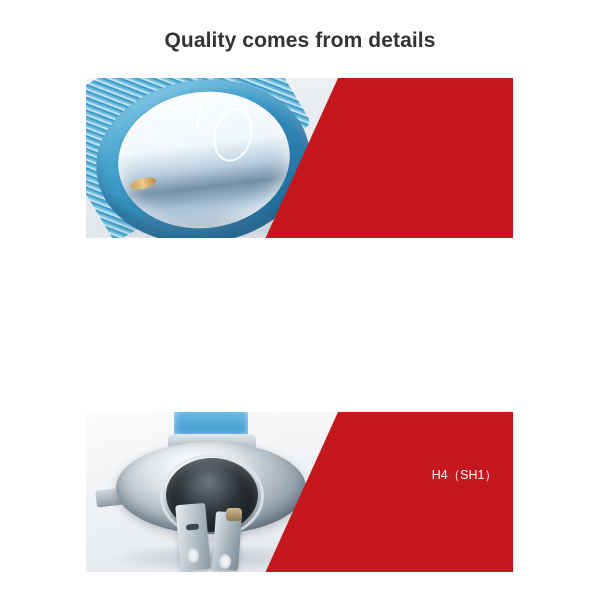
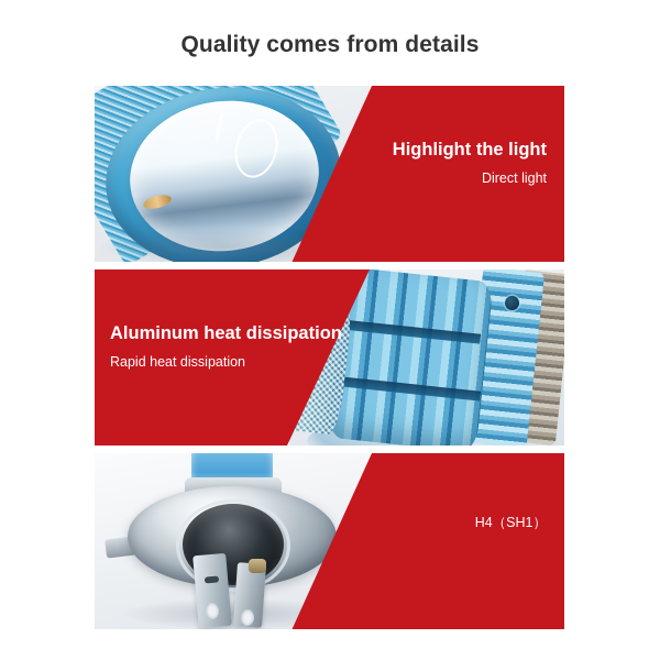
  Quality comes from details
+ Highlight the light
+ Direct light
+ Aluminum heat dissipation
+ Rapid heat dissipation
  H4（SH1）
